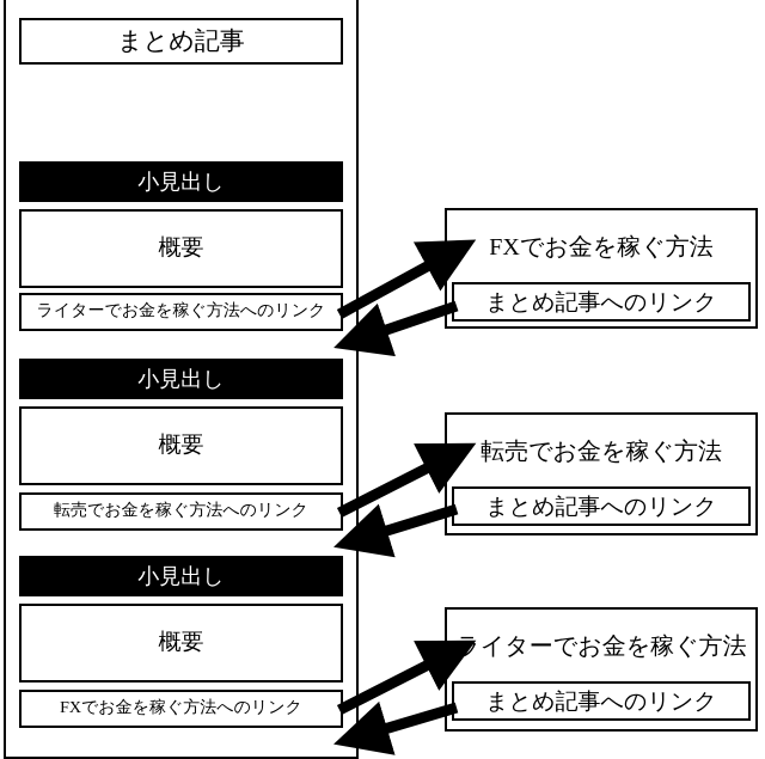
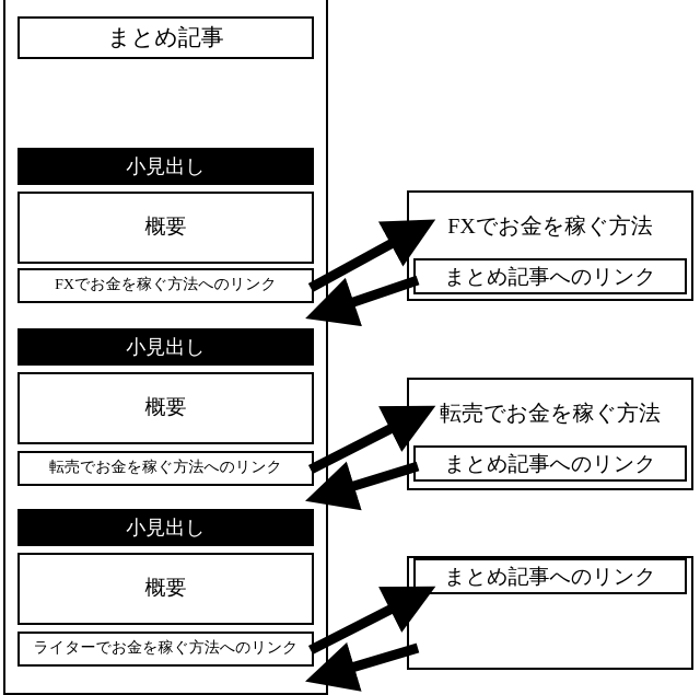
  まとめ記事
  小見出し
  概要
- ライターでお金を稼ぐ方法へのリンク
+ FXでお金を稼ぐ方法へのリンク
  小見出し
  概要
  転売でお金を稼ぐ方法へのリンク
  小見出し
  概要
- FXでお金を稼ぐ方法へのリンク
+ ライターでお金を稼ぐ方法へのリンク
  FXでお金を稼ぐ方法
  まとめ記事へのリンク
  転売でお金を稼ぐ方法
  まとめ記事へのリンク
- ライターでお金を稼ぐ方法
  まとめ記事へのリンク
